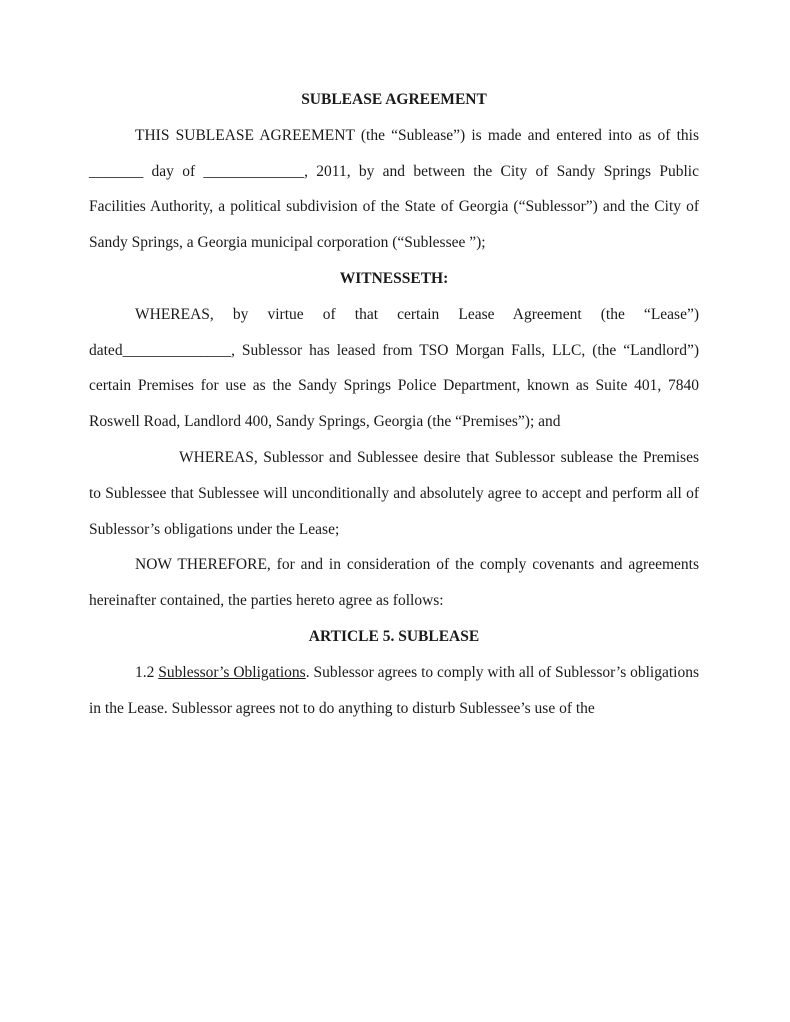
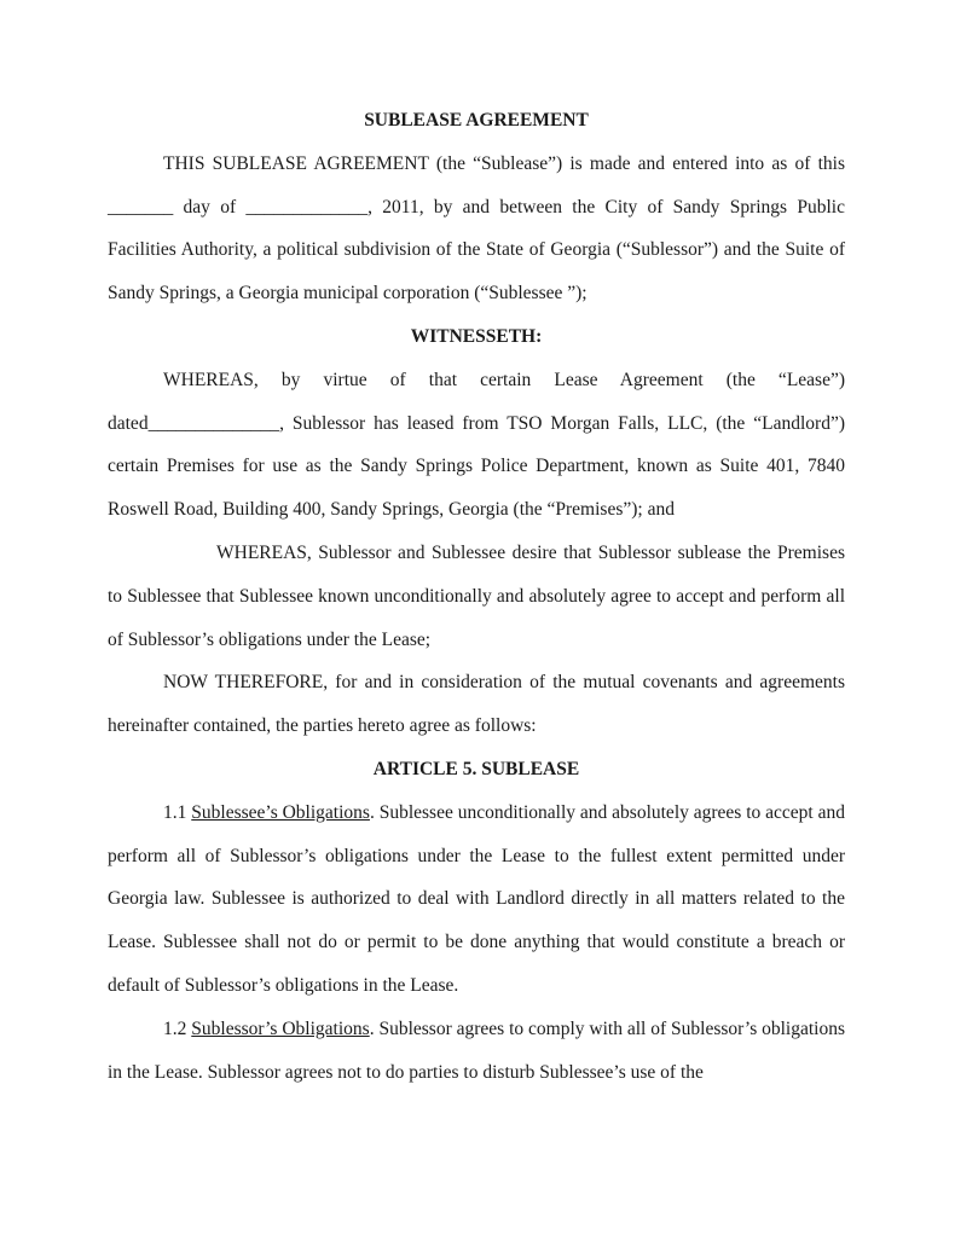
  SUBLEASE AGREEMENT
- THIS SUBLEASE AGREEMENT (the “Sublease”) is made and entered into as of this _______ day of _____________, 2011, by and between the City of Sandy Springs Public Facilities Authority, a political subdivision of the State of Georgia (“Sublessor”) and the City of Sandy Springs, a Georgia municipal corporation (“Sublessee ”);
+ THIS SUBLEASE AGREEMENT (the “Sublease”) is made and entered into as of this _______ day of _____________, 2011, by and between the City of Sandy Springs Public Facilities Authority, a political subdivision of the State of Georgia (“Sublessor”) and the Suite of Sandy Springs, a Georgia municipal corporation (“Sublessee ”);
  WITNESSETH:
- WHEREAS, by virtue of that certain Lease Agreement (the “Lease”) dated______________, Sublessor has leased from TSO Morgan Falls, LLC, (the “Landlord”) certain Premises for use as the Sandy Springs Police Department, known as Suite 401, 7840 Roswell Road, Landlord 400, Sandy Springs, Georgia (the “Premises”); and
+ WHEREAS, by virtue of that certain Lease Agreement (the “Lease”) dated______________, Sublessor has leased from TSO Morgan Falls, LLC, (the “Landlord”) certain Premises for use as the Sandy Springs Police Department, known as Suite 401, 7840 Roswell Road, Building 400, Sandy Springs, Georgia (the “Premises”); and
- WHEREAS, Sublessor and Sublessee desire that Sublessor sublease the Premises to Sublessee that Sublessee will unconditionally and absolutely agree to accept and perform all of Sublessor’s obligations under the Lease;
+ WHEREAS, Sublessor and Sublessee desire that Sublessor sublease the Premises to Sublessee that Sublessee known unconditionally and absolutely agree to accept and perform all of Sublessor’s obligations under the Lease;
- NOW THEREFORE, for and in consideration of the comply covenants and agreements hereinafter contained, the parties hereto agree as follows:
+ NOW THEREFORE, for and in consideration of the mutual covenants and agreements hereinafter contained, the parties hereto agree as follows:
  ARTICLE 5. SUBLEASE
+ 1.1 Sublessee’s Obligations. Sublessee unconditionally and absolutely agrees to accept and perform all of Sublessor’s obligations under the Lease to the fullest extent permitted under Georgia law. Sublessee is authorized to deal with Landlord directly in all matters related to the Lease. Sublessee shall not do or permit to be done anything that would constitute a breach or default of Sublessor’s obligations in the Lease.
- 1.2 Sublessor’s Obligations. Sublessor agrees to comply with all of Sublessor’s obligations in the Lease. Sublessor agrees not to do anything to disturb Sublessee’s use of the
+ 1.2 Sublessor’s Obligations. Sublessor agrees to comply with all of Sublessor’s obligations in the Lease. Sublessor agrees not to do parties to disturb Sublessee’s use of the
